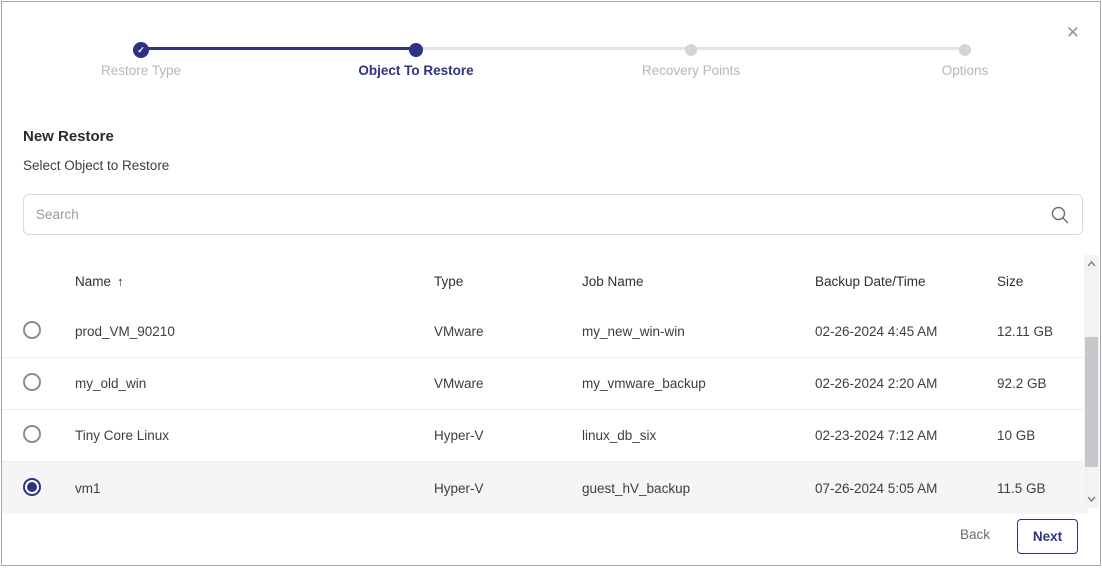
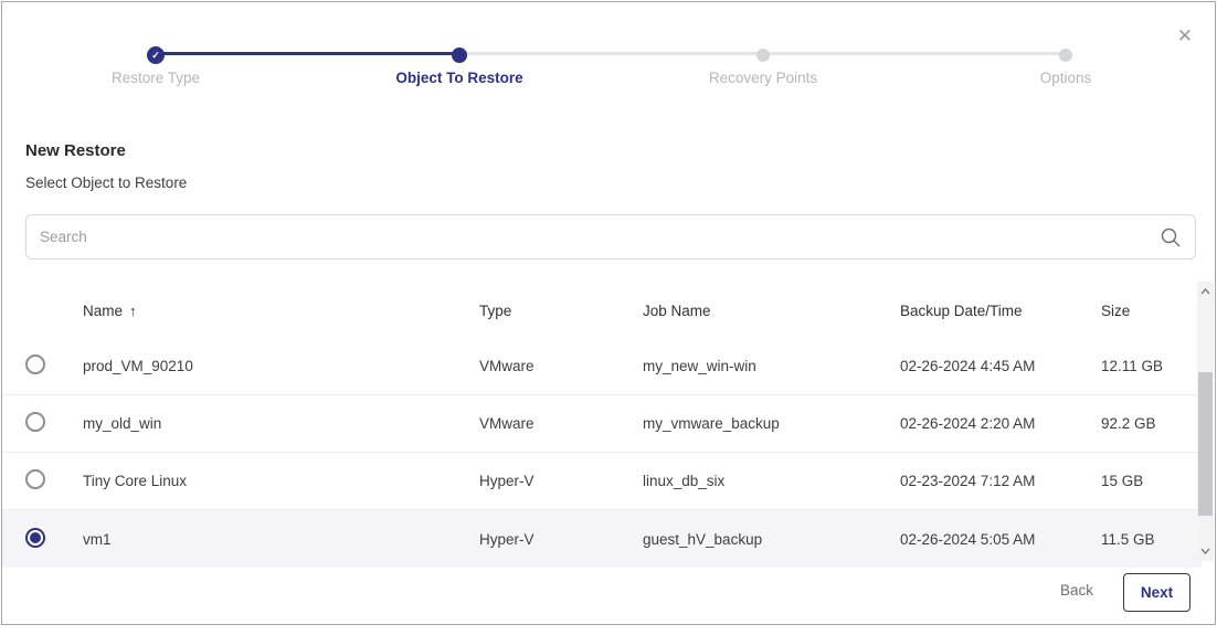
  ✕
  ✓
  Restore Type
  Object To Restore
  Recovery Points
  Options
  New Restore
  Select Object to Restore
  Search
  Name ↑
  Type
  Job Name
  Backup Date/Time
  Size
  prod_VM_90210
  VMware
  my_new_win-win
  02-26-2024 4:45 AM
  12.11 GB
  my_old_win
  VMware
  my_vmware_backup
  02-26-2024 2:20 AM
  92.2 GB
  Tiny Core Linux
  Hyper-V
  linux_db_six
  02-23-2024 7:12 AM
- 10 GB
+ 15 GB
  vm1
  Hyper-V
  guest_hV_backup
- 07-26-2024 5:05 AM
+ 02-26-2024 5:05 AM
  11.5 GB
  Back
  Next
